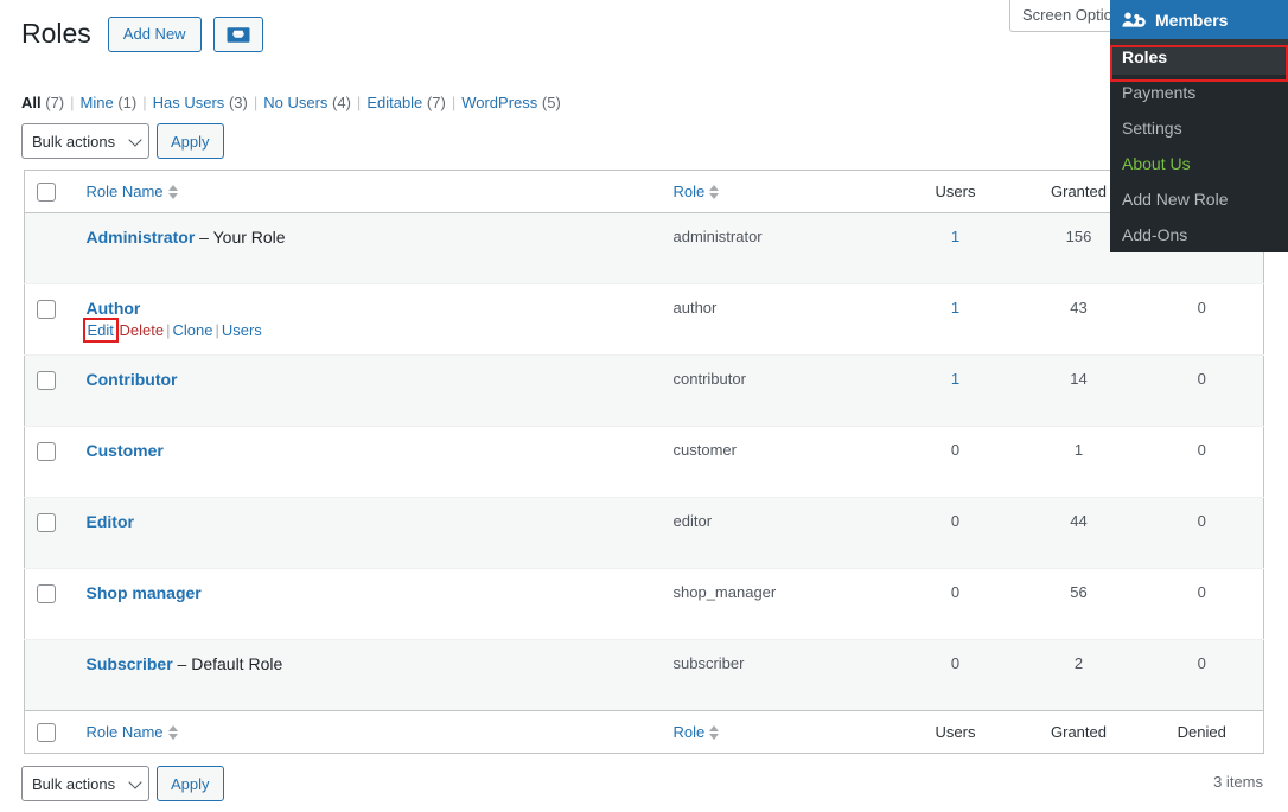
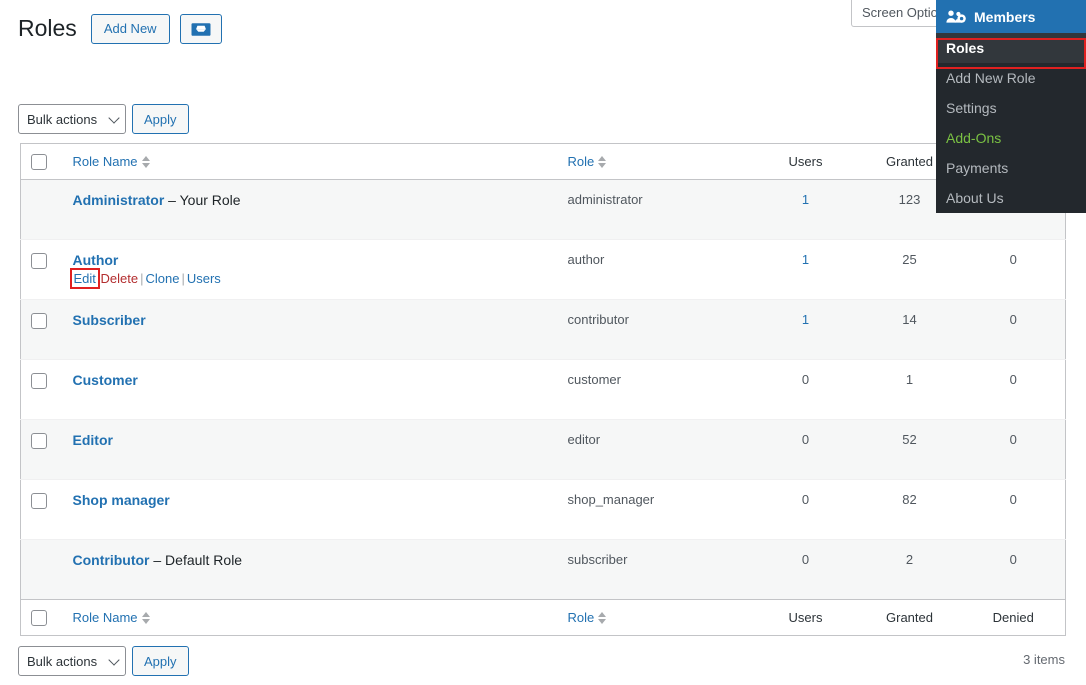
  Screen Optio
  Roles
  Add New
- All (7) | Mine (1) | Has Users (3) | No Users (4) | Editable (7) | WordPress (5)
  Bulk actions
  Apply
  	Role Name	Role	Users	Granted
- 	Administrator – Your Role	administrator	1	156
+ 	Administrator – Your Role	administrator	1	123
- 	Author Edit Delete | Clone | Users	author	1	43	0
+ 	Author Edit Delete | Clone | Users	author	1	25	0
- 	Contributor	contributor	1	14	0
+ 	Subscriber	contributor	1	14	0
  	Customer	customer	0	1	0
- 	Editor	editor	0	44	0
+ 	Editor	editor	0	52	0
- 	Shop manager	shop_manager	0	56	0
+ 	Shop manager	shop_manager	0	82	0
- 	Subscriber – Default Role	subscriber	0	2	0
+ 	Contributor – Default Role	subscriber	0	2	0
  	Role Name	Role	Users	Granted	Denied
  Bulk actions
  Apply
  3 items
  Members
  Roles
- Payments
+ Add New Role
  Settings
- About Us
+ Add-Ons
- Add New Role
+ Payments
- Add-Ons
+ About Us
